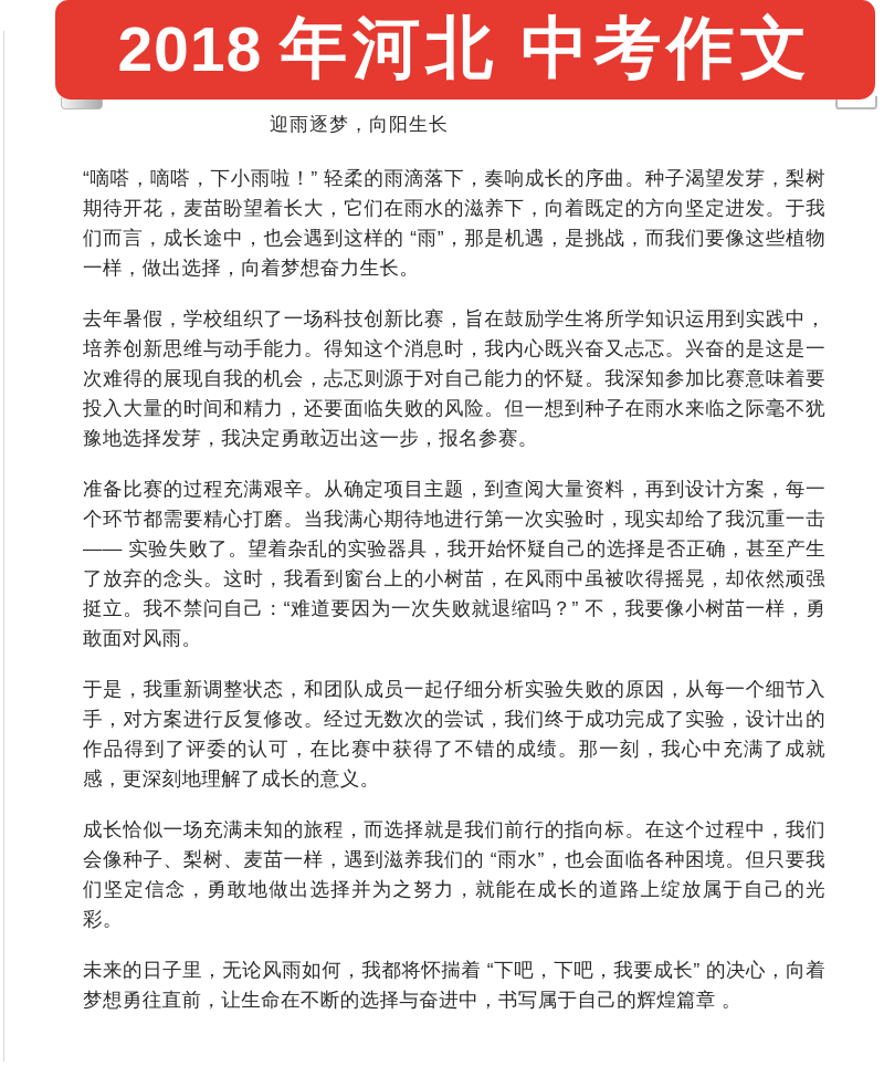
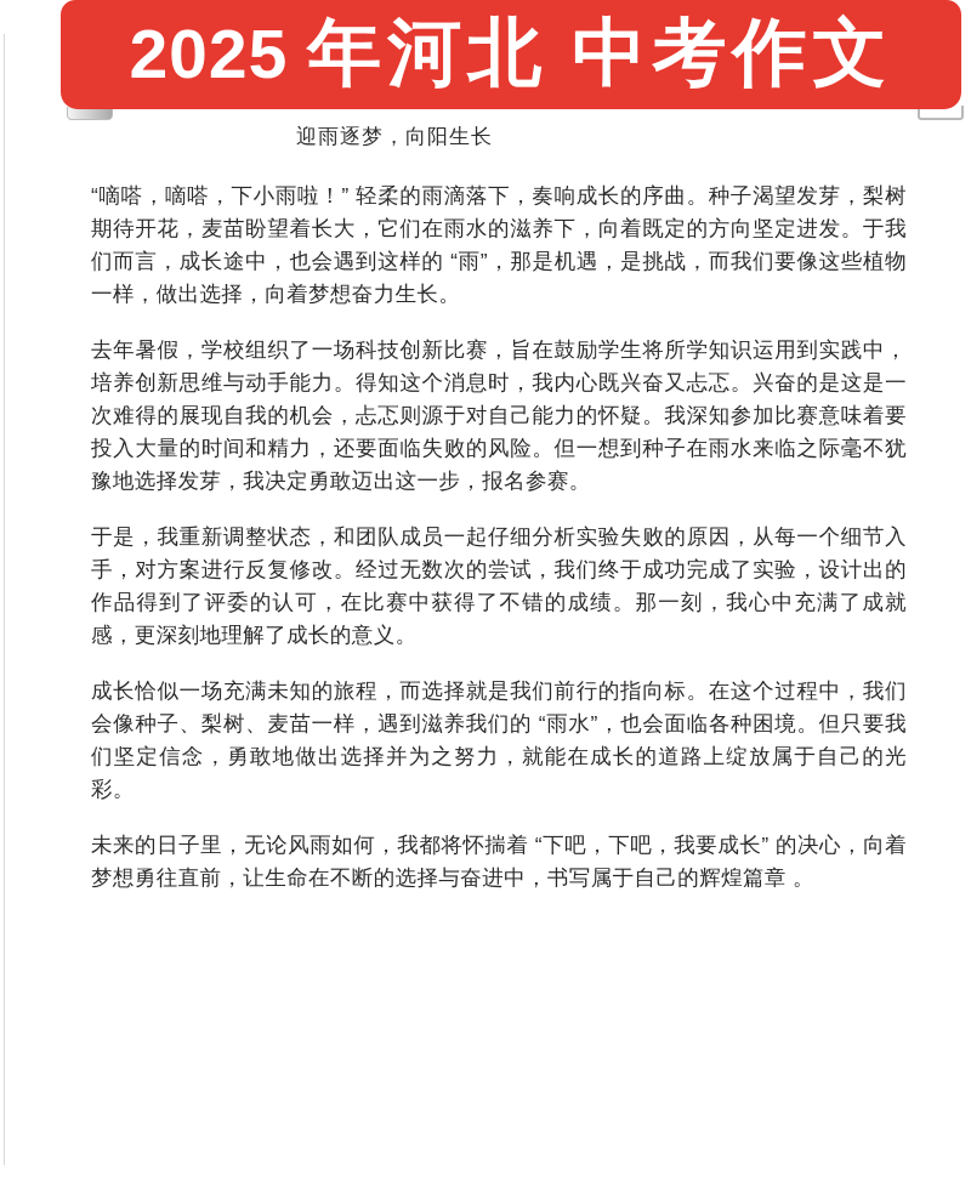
- 2018
+ 2025
  年河北 中考作文
  迎雨逐梦，向阳生长
  “嘀嗒，嘀嗒，下小雨啦！” 轻柔的雨滴落下，奏响成长的序曲。种子渴望发芽，梨树期待开花，麦苗盼望着长大，它们在雨水的滋养下，向着既定的方向坚定进发。于我们而言，成长途中，也会遇到这样的 “雨”，那是机遇，是挑战，而我们要像这些植物一样，做出选择，向着梦想奋力生长。
  去年暑假，学校组织了一场科技创新比赛，旨在鼓励学生将所学知识运用到实践中，培养创新思维与动手能力。得知这个消息时，我内心既兴奋又忐忑。兴奋的是这是一次难得的展现自我的机会，忐忑则源于对自己能力的怀疑。我深知参加比赛意味着要投入大量的时间和精力，还要面临失败的风险。但一想到种子在雨水来临之际毫不犹豫地选择发芽，我决定勇敢迈出这一步，报名参赛。
- 准备比赛的过程充满艰辛。从确定项目主题，到查阅大量资料，再到设计方案，每一个环节都需要精心打磨。当我满心期待地进行第一次实验时，现实却给了我沉重一击 —— 实验失败了。望着杂乱的实验器具，我开始怀疑自己的选择是否正确，甚至产生了放弃的念头。这时，我看到窗台上的小树苗，在风雨中虽被吹得摇晃，却依然顽强挺立。我不禁问自己：“难道要因为一次失败就退缩吗？” 不，我要像小树苗一样，勇敢面对风雨。
  于是，我重新调整状态，和团队成员一起仔细分析实验失败的原因，从每一个细节入手，对方案进行反复修改。经过无数次的尝试，我们终于成功完成了实验，设计出的作品得到了评委的认可，在比赛中获得了不错的成绩。那一刻，我心中充满了成就感，更深刻地理解了成长的意义。
  成长恰似一场充满未知的旅程，而选择就是我们前行的指向标。在这个过程中，我们会像种子、梨树、麦苗一样，遇到滋养我们的 “雨水”，也会面临各种困境。但只要我们坚定信念，勇敢地做出选择并为之努力，就能在成长的道路上绽放属于自己的光彩。
  未来的日子里，无论风雨如何，我都将怀揣着 “下吧，下吧，我要成长” 的决心，向着梦想勇往直前，让生命在不断的选择与奋进中，书写属于自己的辉煌篇章 。
